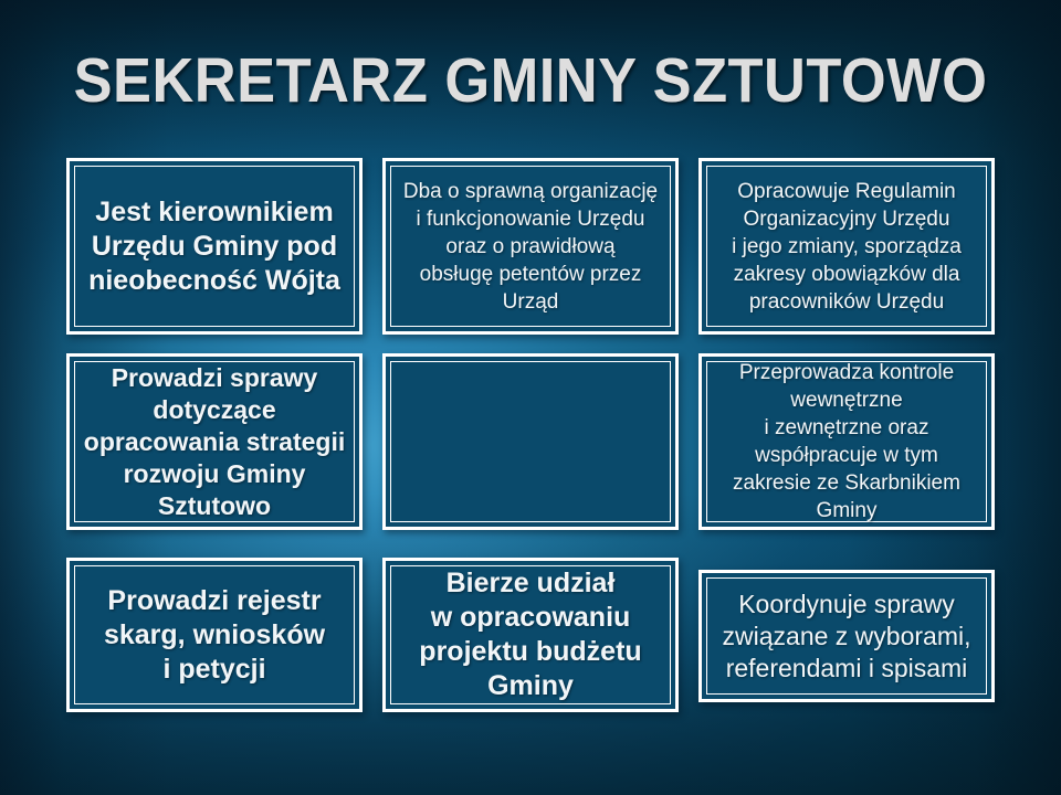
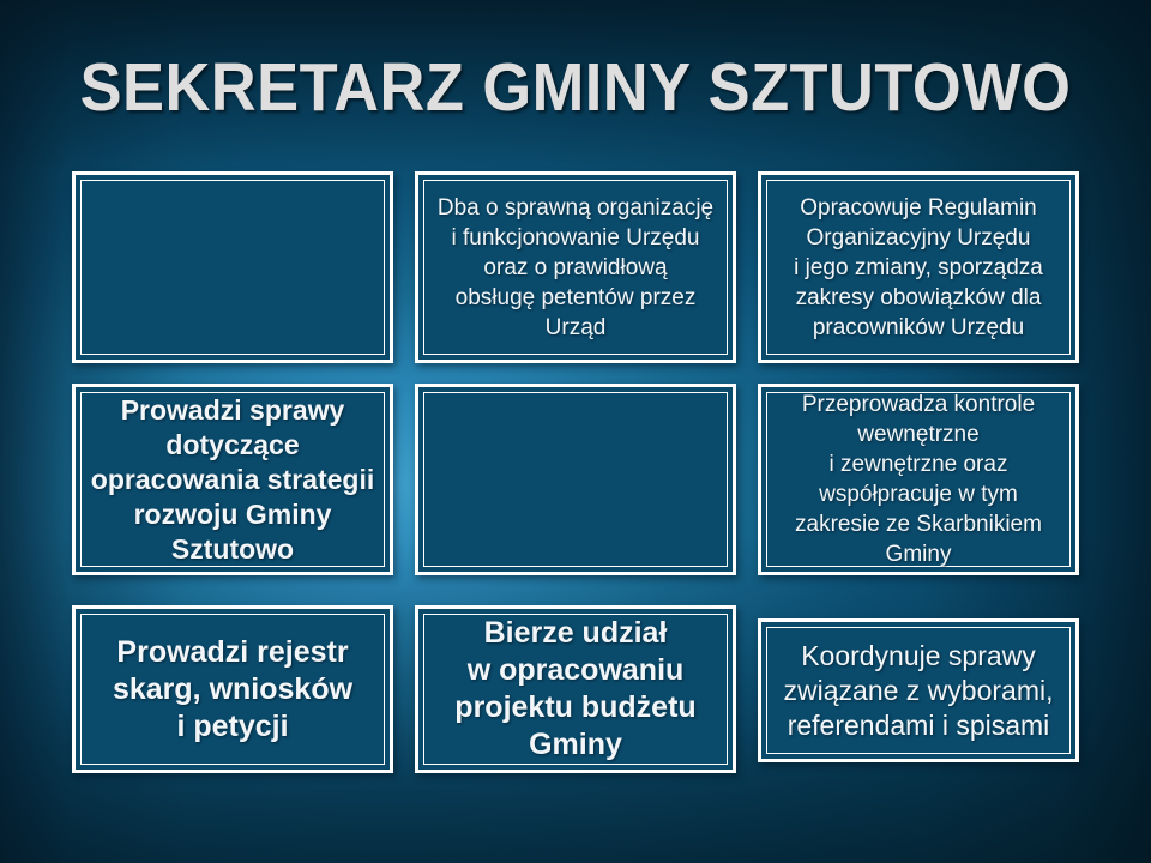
  SEKRETARZ GMINY SZTUTOWO
- Jest kierownikiem
- Urzędu Gminy pod
- nieobecność Wójta
  Dba o sprawną organizację
  i funkcjonowanie Urzędu
  oraz o prawidłową
  obsługę petentów przez
  Urząd
  Opracowuje Regulamin
  Organizacyjny Urzędu
  i jego zmiany, sporządza
  zakresy obowiązków dla
  pracowników Urzędu
  Prowadzi sprawy
  dotyczące
  opracowania strategii
  rozwoju Gminy
  Sztutowo
  Przeprowadza kontrole
  wewnętrzne
  i zewnętrzne oraz
  współpracuje w tym
  zakresie ze Skarbnikiem
  Gminy
  Prowadzi rejestr
  skarg, wniosków
  i petycji
  Bierze udział
  w opracowaniu
  projektu budżetu
  Gminy
  Koordynuje sprawy
  związane z wyborami,
  referendami i spisami
